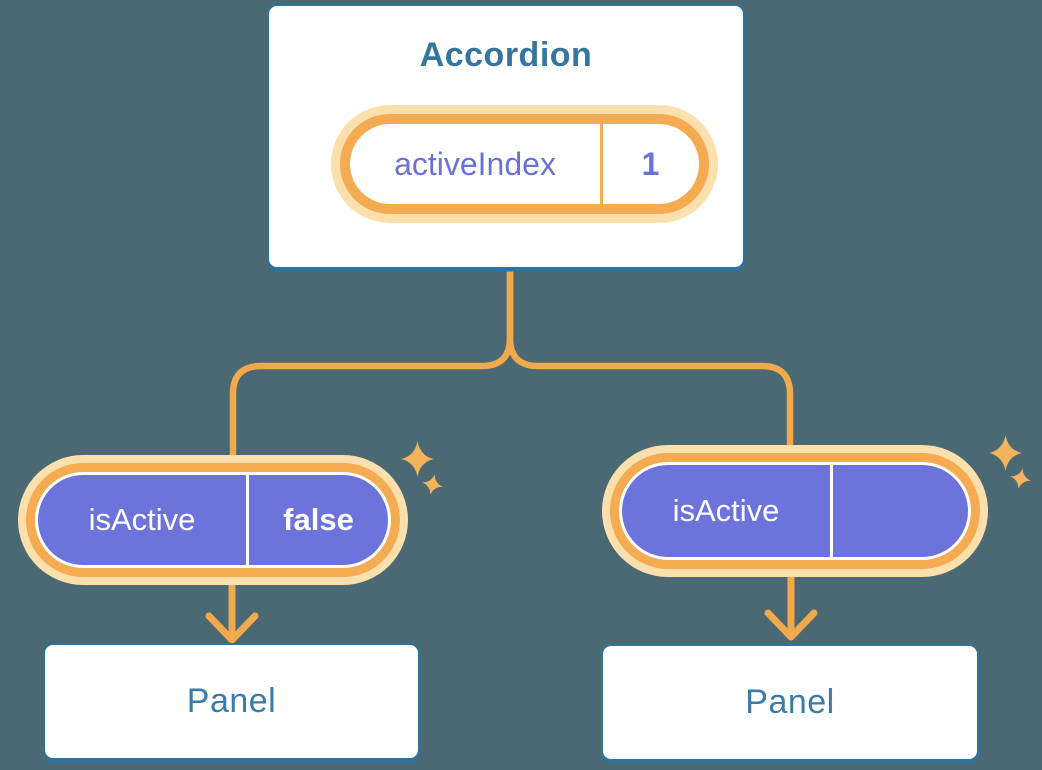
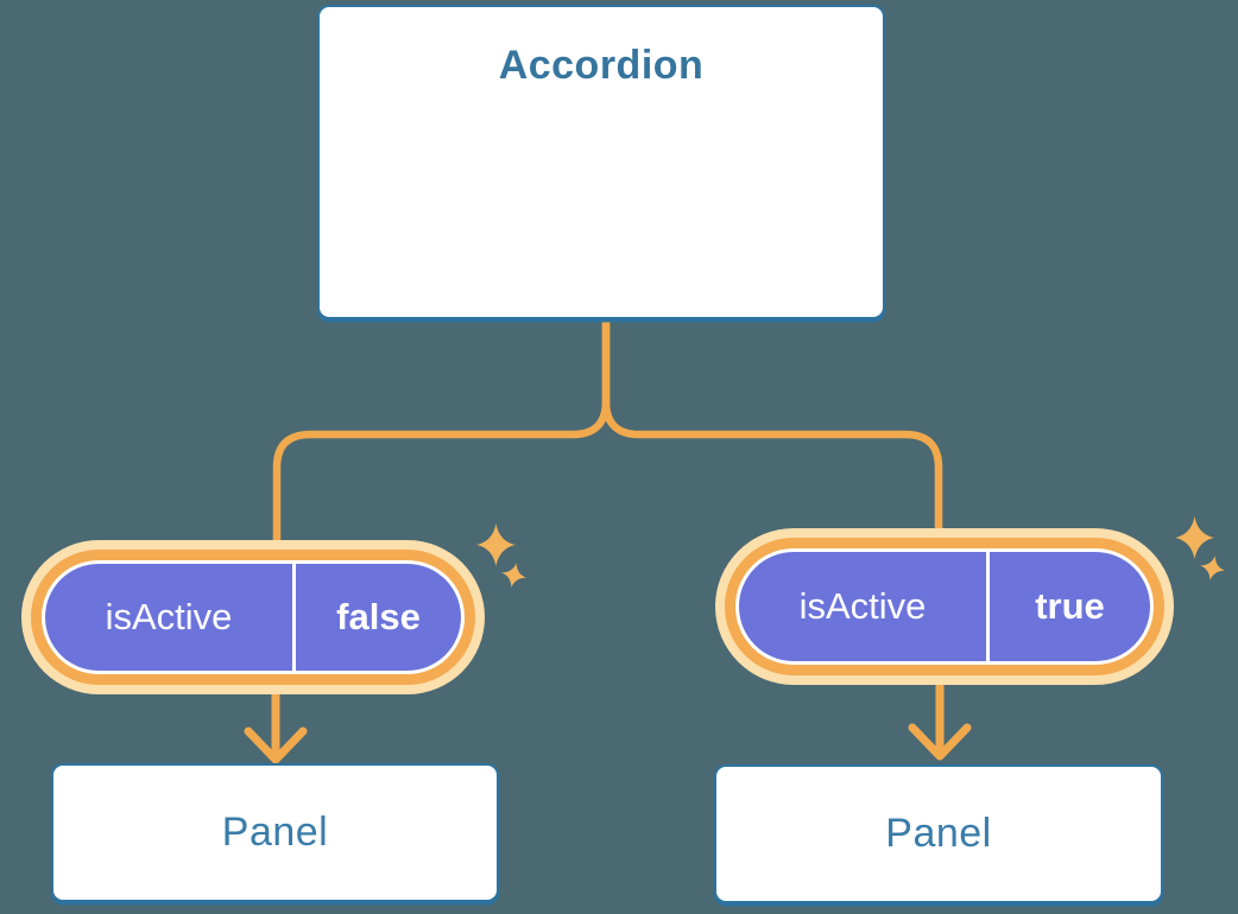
  Accordion
- activeIndex
- 1
  isActive
  false
  isActive
+ true
  Panel
  Panel
